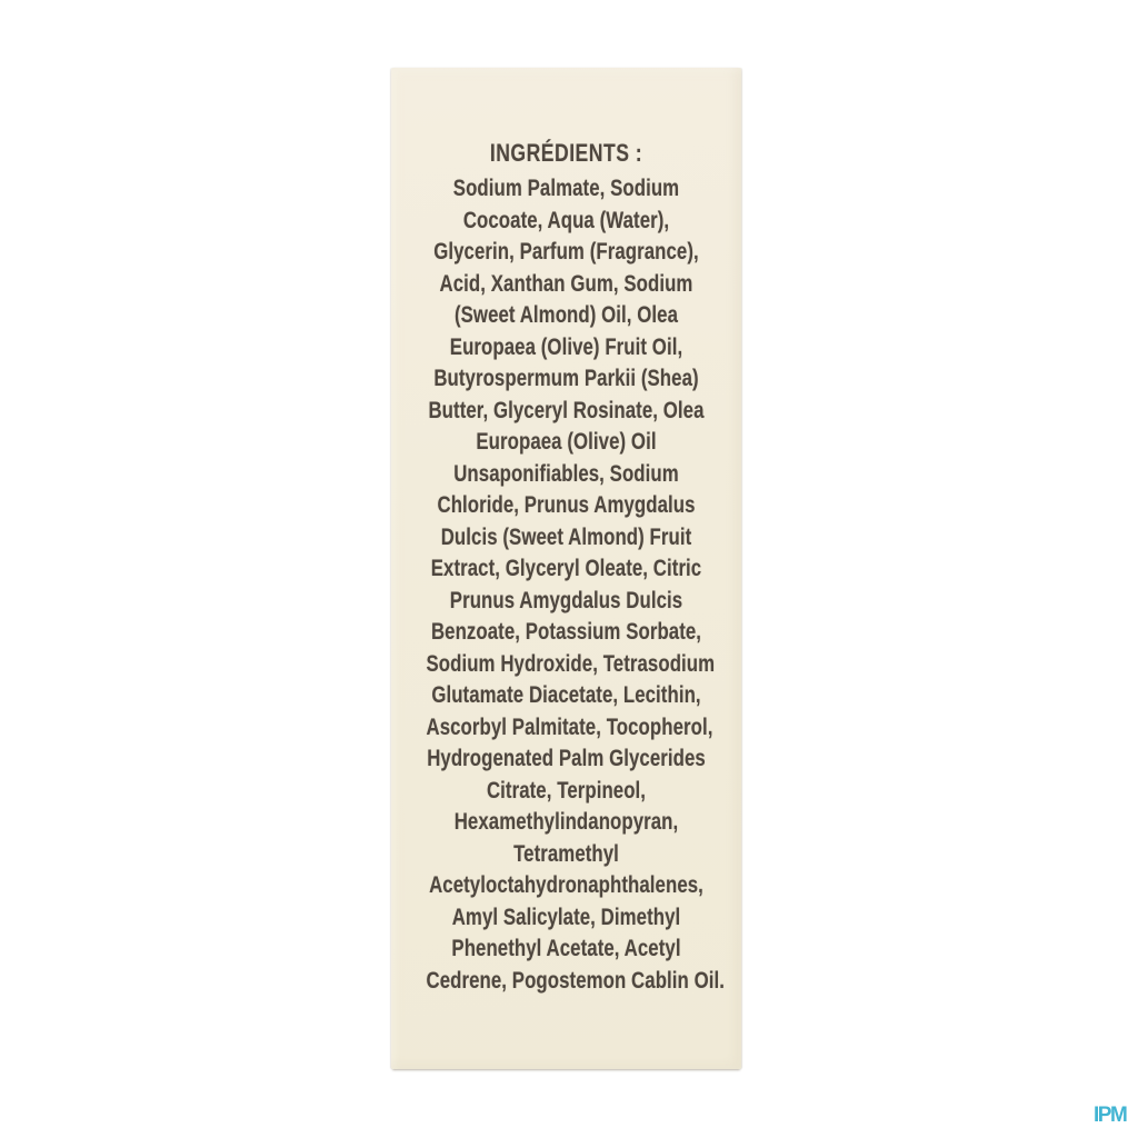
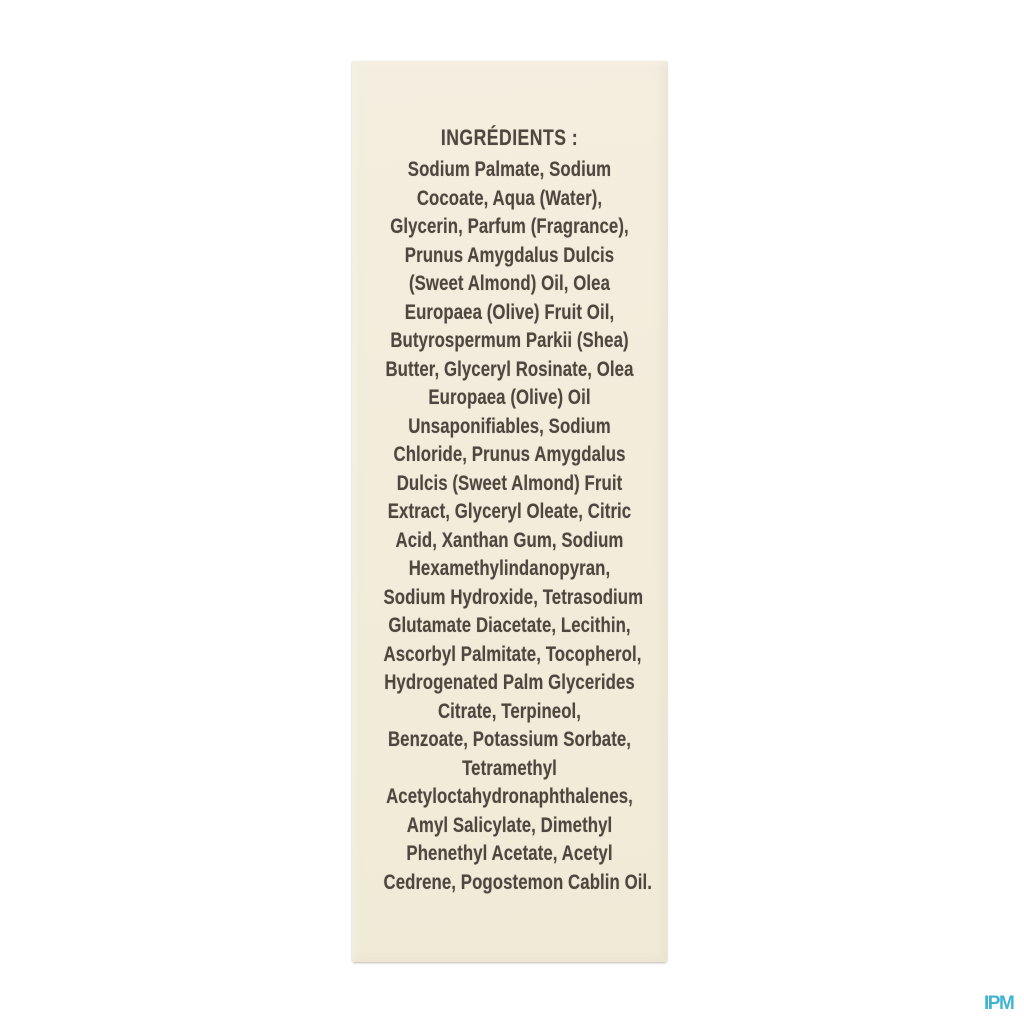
  INGRÉDIENTS :
  Sodium Palmate, Sodium
  Cocoate, Aqua (Water),
  Glycerin, Parfum (Fragrance),
- Acid, Xanthan Gum, Sodium
+ Prunus Amygdalus Dulcis
  (Sweet Almond) Oil, Olea
  Europaea (Olive) Fruit Oil,
  Butyrospermum Parkii (Shea)
  Butter, Glyceryl Rosinate, Olea
  Europaea (Olive) Oil
  Unsaponifiables, Sodium
  Chloride, Prunus Amygdalus
  Dulcis (Sweet Almond) Fruit
  Extract, Glyceryl Oleate, Citric
- Prunus Amygdalus Dulcis
+ Acid, Xanthan Gum, Sodium
- Benzoate, Potassium Sorbate,
+ Hexamethylindanopyran,
  Sodium Hydroxide, Tetrasodium
  Glutamate Diacetate, Lecithin,
  Ascorbyl Palmitate, Tocopherol,
  Hydrogenated Palm Glycerides
  Citrate, Terpineol,
- Hexamethylindanopyran,
+ Benzoate, Potassium Sorbate,
  Tetramethyl
  Acetyloctahydronaphthalenes,
  Amyl Salicylate, Dimethyl
  Phenethyl Acetate, Acetyl
  Cedrene, Pogostemon Cablin Oil.
  IPM
